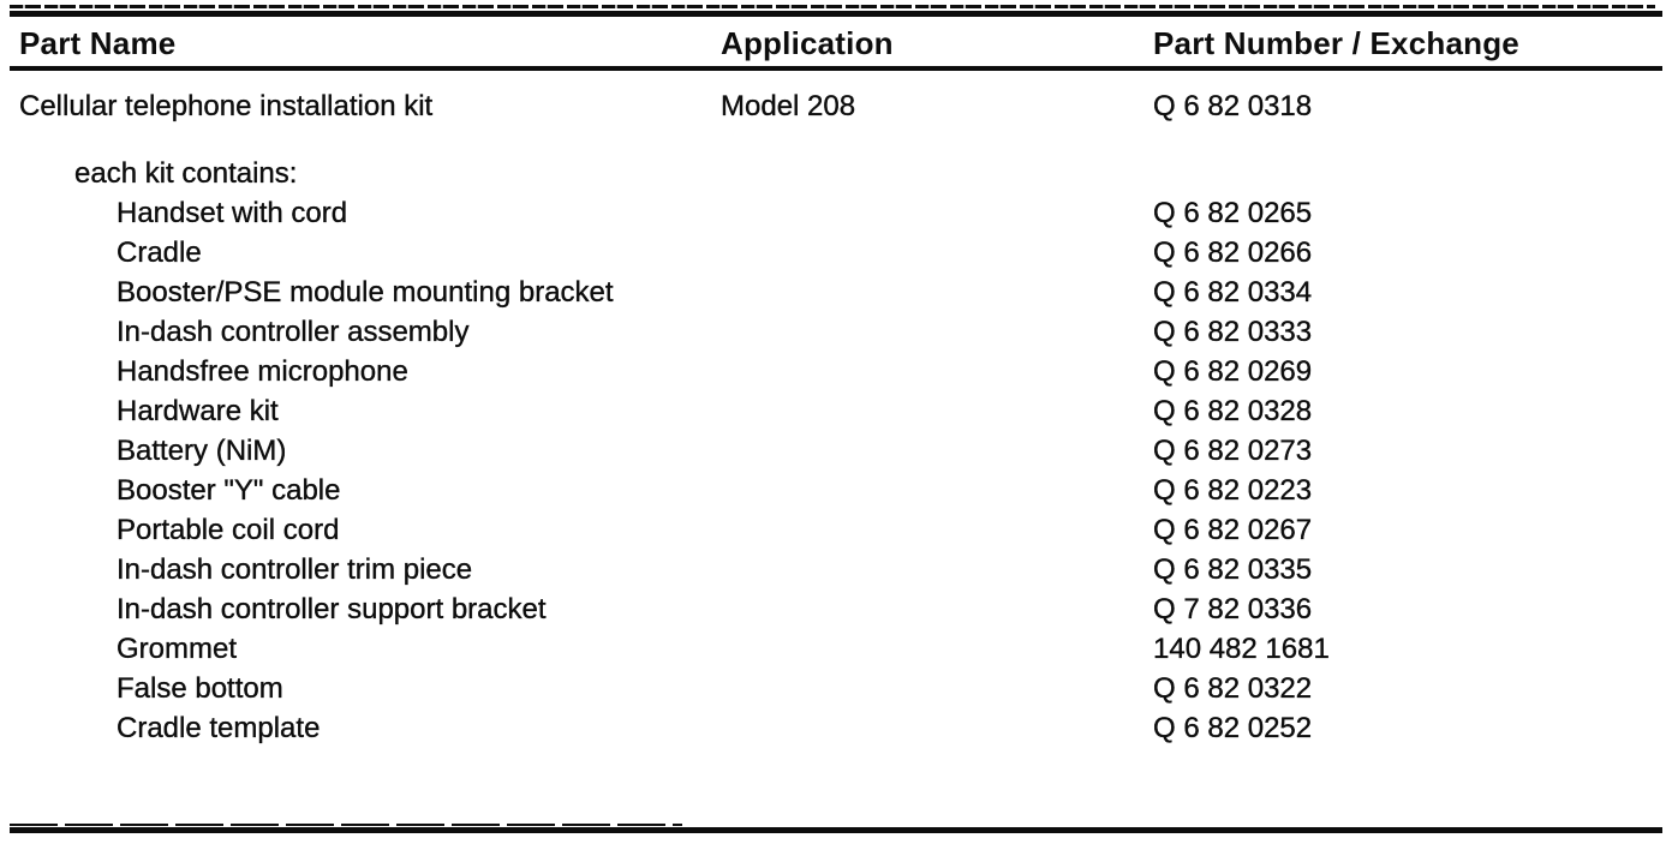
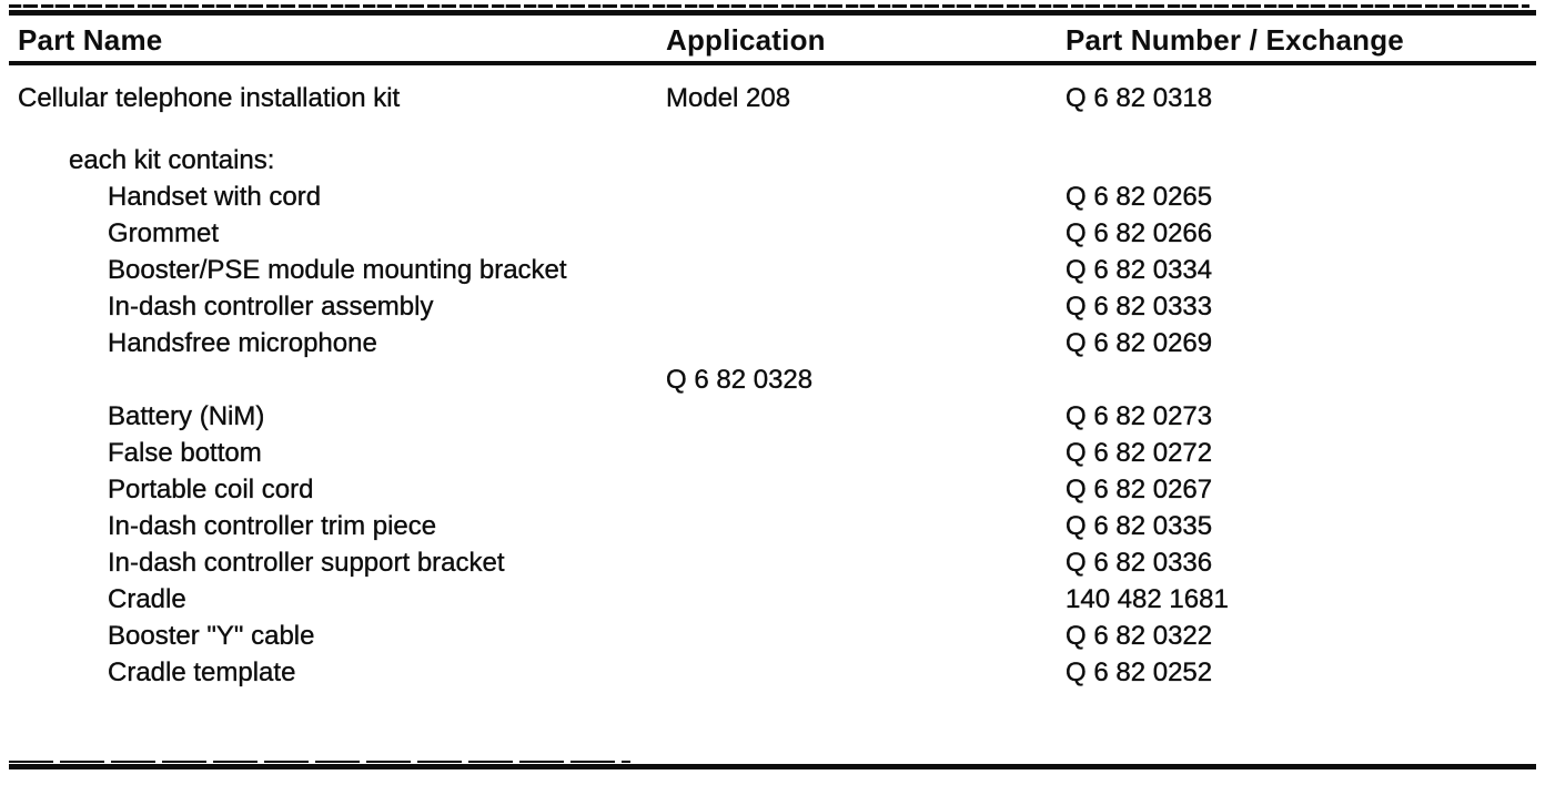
  Part Name
  Application
  Part Number / Exchange
  Cellular telephone installation kit
  Model 208
  Q 6 82 0318
  each kit contains:
  Handset with cord
  Q 6 82 0265
- Cradle
+ Grommet
  Q 6 82 0266
  Booster/PSE module mounting bracket
  Q 6 82 0334
  In-dash controller assembly
  Q 6 82 0333
  Handsfree microphone
  Q 6 82 0269
- Hardware kit
  Q 6 82 0328
  Battery (NiM)
  Q 6 82 0273
- Booster "Y" cable
+ False bottom
- Q 6 82 0223
+ Q 6 82 0272
  Portable coil cord
  Q 6 82 0267
  In-dash controller trim piece
  Q 6 82 0335
  In-dash controller support bracket
- Q 7 82 0336
+ Q 6 82 0336
- Grommet
+ Cradle
  140 482 1681
- False bottom
+ Booster "Y" cable
  Q 6 82 0322
  Cradle template
  Q 6 82 0252
